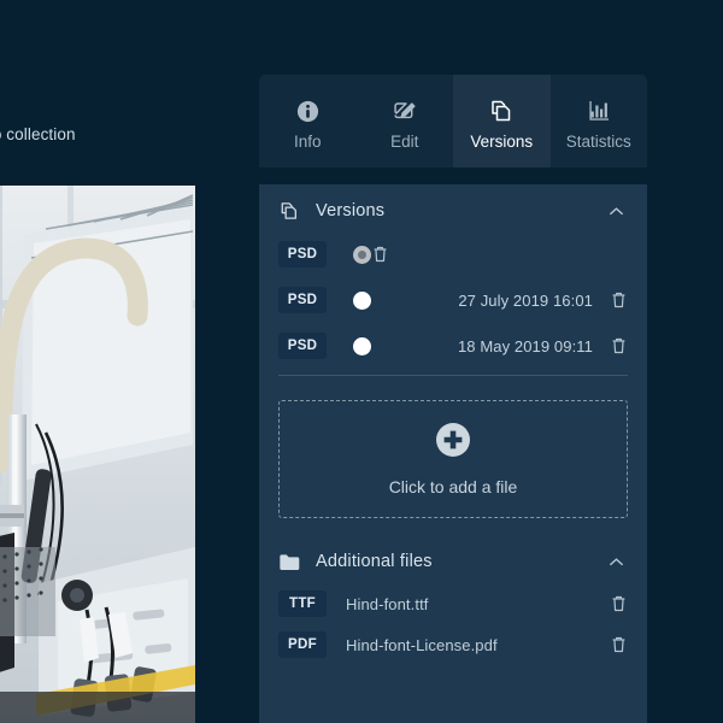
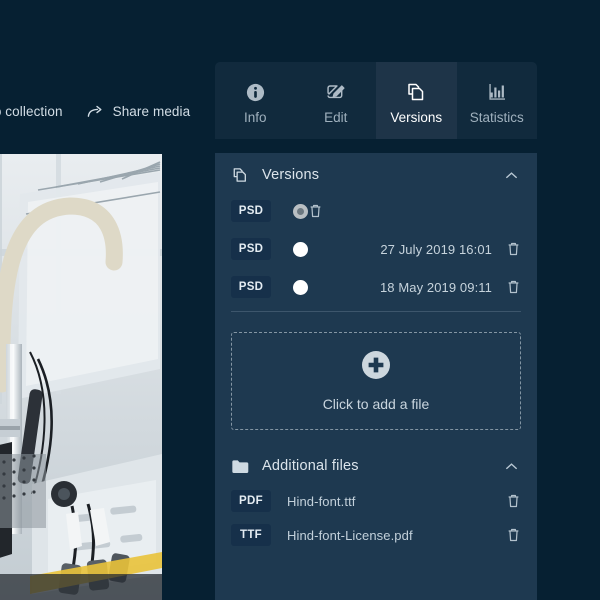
  collection
+ Share media
  Info
  Edit
  Versions
  Statistics
  Versions
  PSD
  PSD
  27 July 2019 16:01
  PSD
  18 May 2019 09:11
  Click to add a file
  Additional files
- TTF
+ PDF
  Hind-font.ttf
- PDF
+ TTF
  Hind-font-License.pdf
